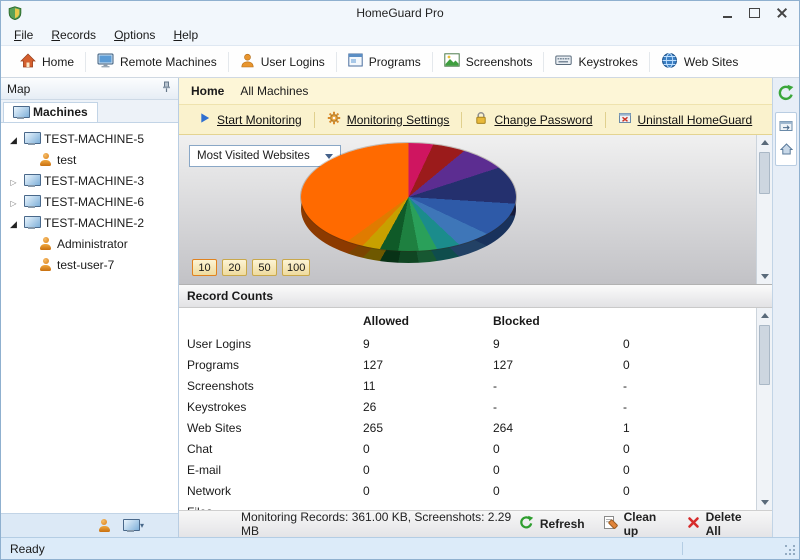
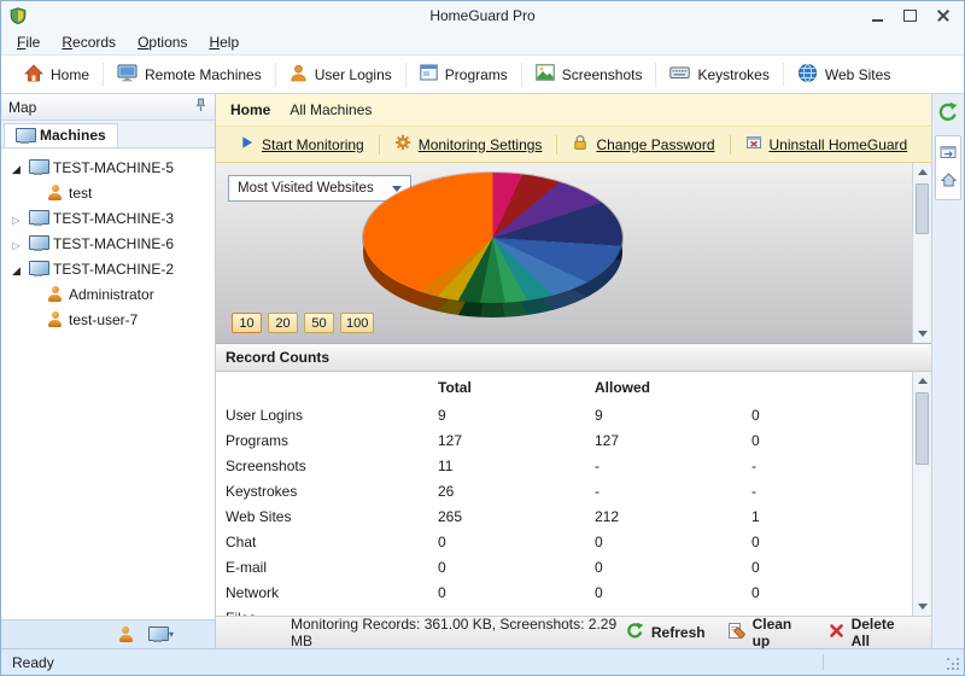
  HomeGuard Pro
  File
  Records
  Options
  Help
  Home
  Remote Machines
  User Logins
  Programs
  Screenshots
  Keystrokes
  Web Sites
  Map
  Machines
  TEST-MACHINE-5
  test
  TEST-MACHINE-3
  TEST-MACHINE-6
  TEST-MACHINE-2
  Administrator
  test-user-7
  ▾
  Home
  All Machines
  Start Monitoring
  Monitoring Settings
  Change Password
  Uninstall HomeGuard
  Most Visited Websites
  10
  20
  50
  100
  Record Counts
+ Total
  Allowed
- Blocked
  User Logins
  9
  9
  0
  Programs
  127
  127
  0
  Screenshots
  11
  -
  -
  Keystrokes
  26
  -
  -
  Web Sites
  265
- 264
+ 212
  1
  Chat
  0
  0
  0
  E-mail
  0
  0
  0
  Network
  0
  0
  0
  Monitoring Records: 361.00 KB, Screenshots: 2.29 MB
  Refresh
  Clean up
  Delete All
  Ready
